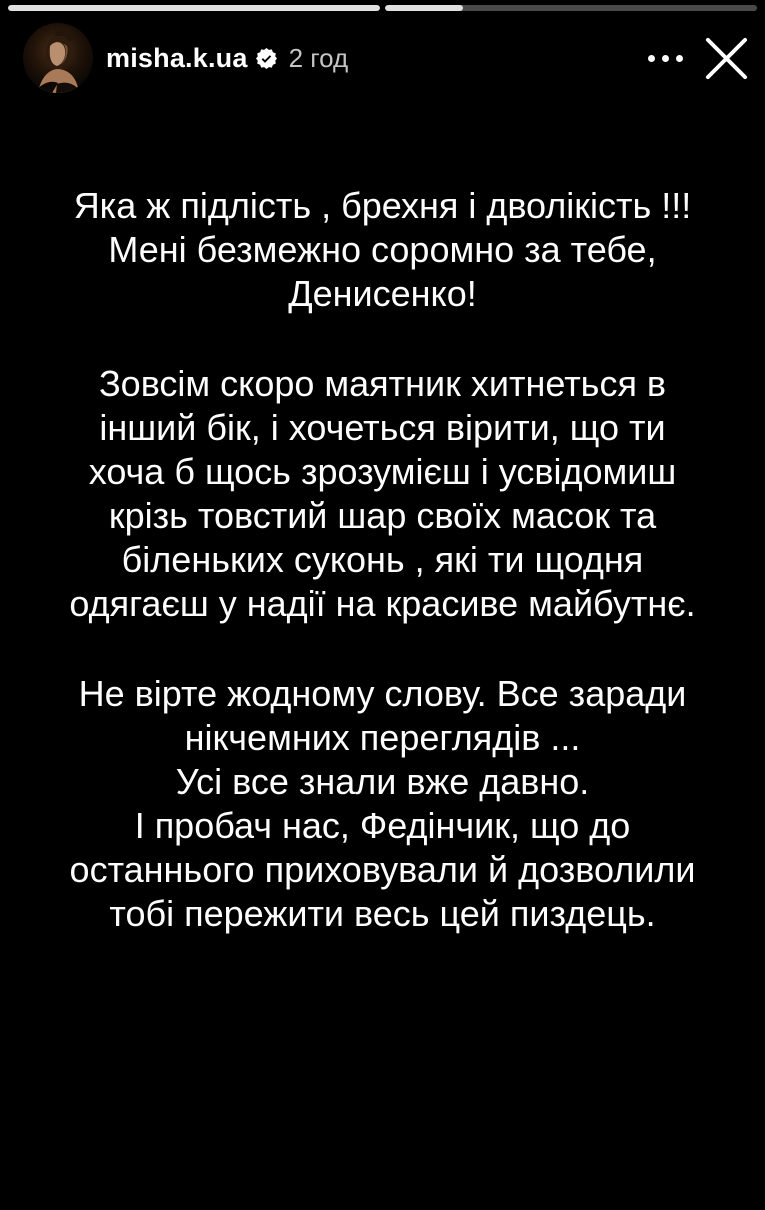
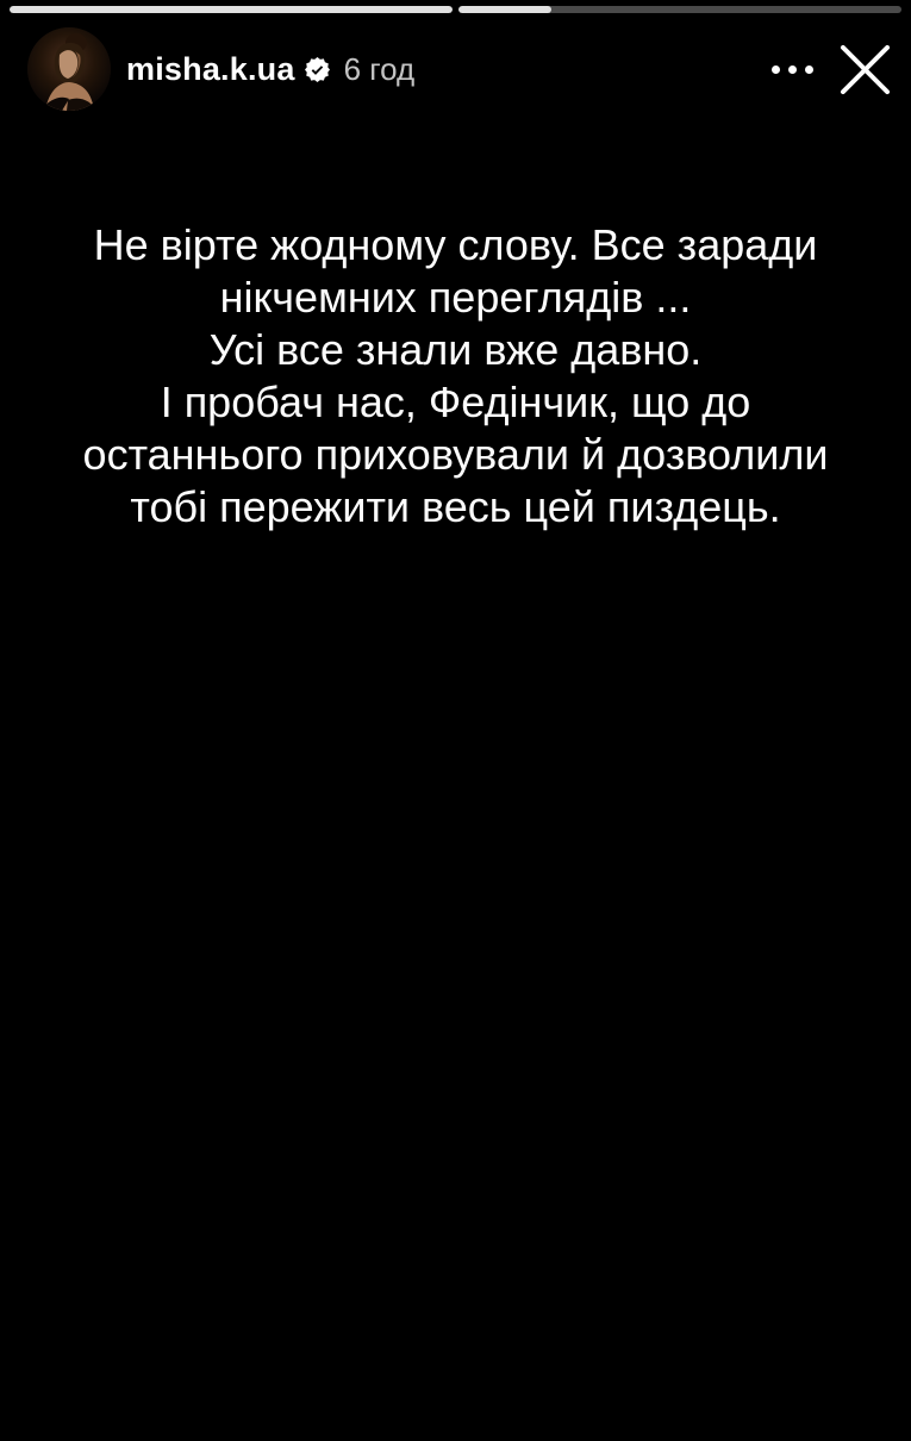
  misha.k.ua
- 2 год
+ 6 год
- Яка ж підлість , брехня і дволікість !!!
- Мені безмежно соромно за тебе,
- Денисенко!
- Зовсім скоро маятник хитнеться в
- інший бік, і хочеться вірити, що ти
- хоча б щось зрозумієш і усвідомиш
- крізь товстий шар своїх масок та
- біленьких суконь , які ти щодня
- одягаєш у надії на красиве майбутнє.
  Не вірте жодному слову. Все заради
  нікчемних переглядів ...
  Усі все знали вже давно.
  І пробач нас, Федінчик, що до
  останнього приховували й дозволили
  тобі пережити весь цей пиздець.
